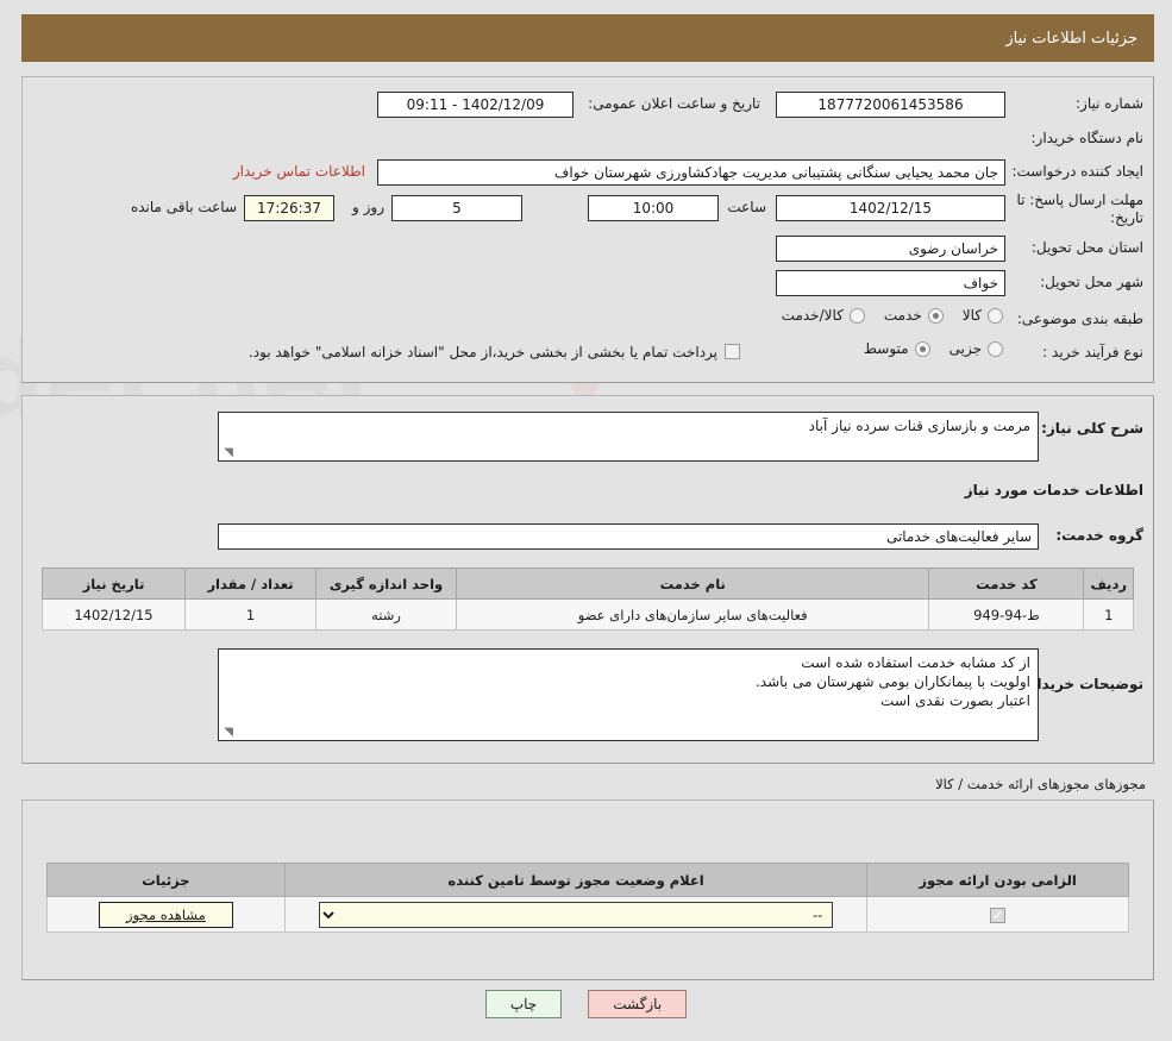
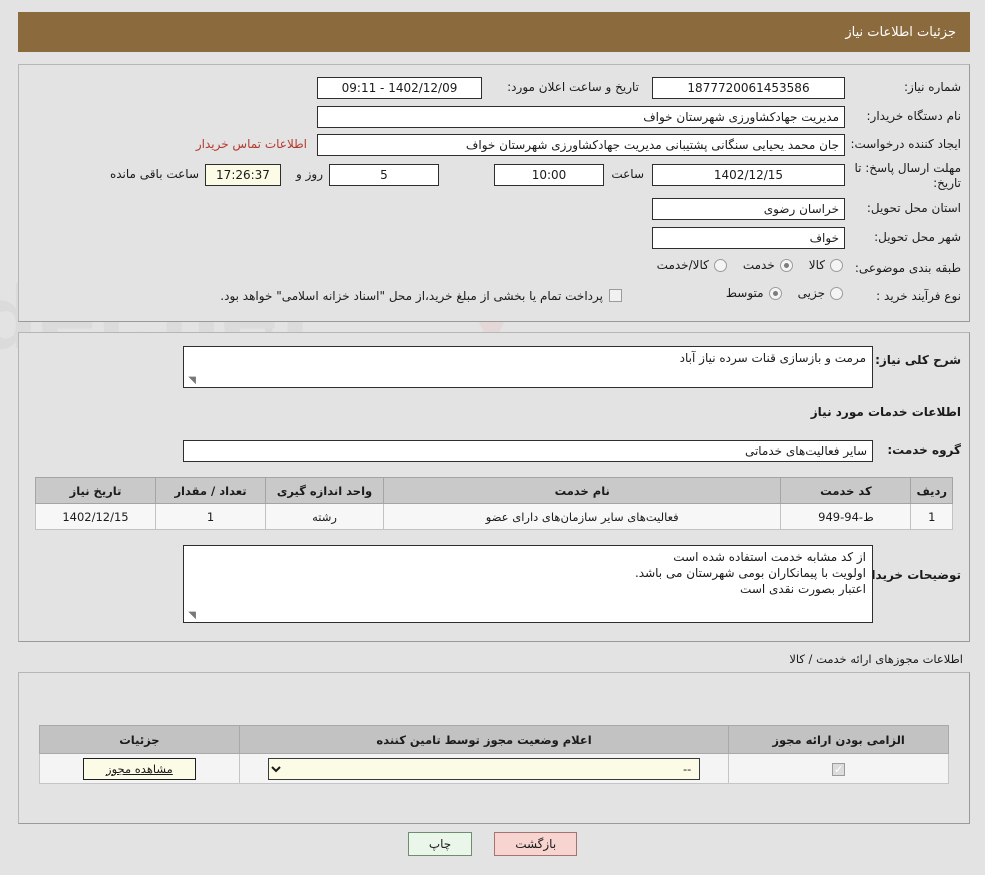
  جزئیات اطلاعات نیاز
  شماره نیاز:
  1877720061453586
- تاریخ و ساعت اعلان عمومی:
+ تاریخ و ساعت اعلان مورد:
  1402/12/09 - 09:11
  نام دستگاه خریدار:
+ مدیریت جهادکشاورزی شهرستان خواف
  ایجاد کننده درخواست:
  جان محمد یحیایی سنگانی پشتیبانی مدیریت جهادکشاورزی شهرستان خواف
  اطلاعات تماس خریدار
  مهلت ارسال پاسخ: تا تاریخ:
  1402/12/15
  ساعت
  10:00
  5
  روز و
  17:26:37
  ساعت باقی مانده
  استان محل تحویل:
  خراسان رضوی
  شهر محل تحویل:
  خواف
  طبقه بندی موضوعی:
  کالا
  خدمت
  کالا/خدمت
  نوع فرآیند خرید :
  جزیی
  متوسط
- پرداخت تمام یا بخشی از بخشی خرید،از محل "اسناد خزانه اسلامی" خواهد بود.
+ پرداخت تمام یا بخشی از مبلغ خرید،از محل "اسناد خزانه اسلامی" خواهد بود.
  شرح کلی نیاز:
  مرمت و بازسازی قنات سرده نیاز آباد
  ◥
  اطلاعات خدمات مورد نیاز
  گروه خدمت:
  سایر فعالیت‌های خدماتی
  ردیف	کد خدمت	نام خدمت	واحد اندازه گیری	تعداد / مقدار	تاریخ نیاز
  1	ط-94-949	فعالیت‌های سایر سازمان‌های دارای عضو	رشته	1	1402/12/15
  توضیحات خریدا
  از کد مشابه خدمت استفاده شده است
  اولویت با پیمانکاران بومی شهرستان می باشد.
  اعتبار بصورت نقدی است
  ◥
- مجوزهای مجوزهای ارائه خدمت / کالا
+ اطلاعات مجوزهای ارائه خدمت / کالا
  الزامی بودن ارائه مجوز	اعلام وضعیت مجوز توسط تامین کننده	جزئیات
  بازگشت
  چاپ
